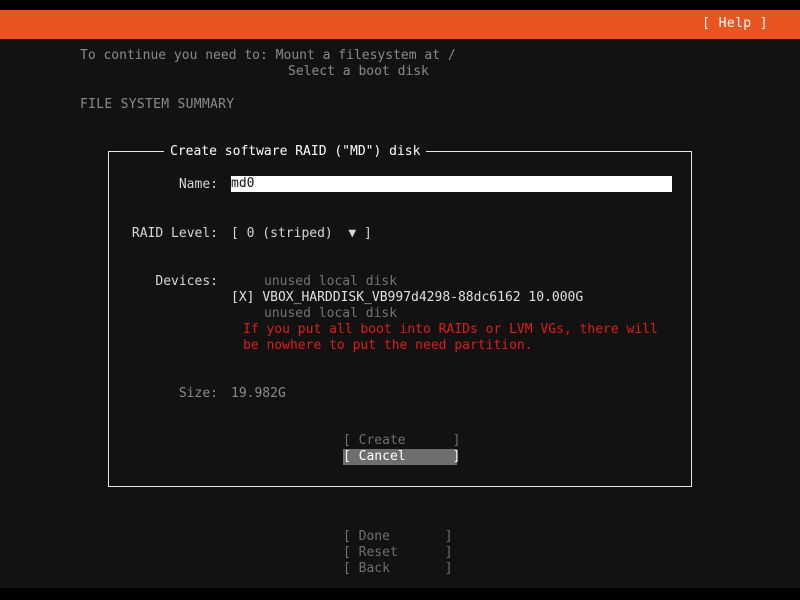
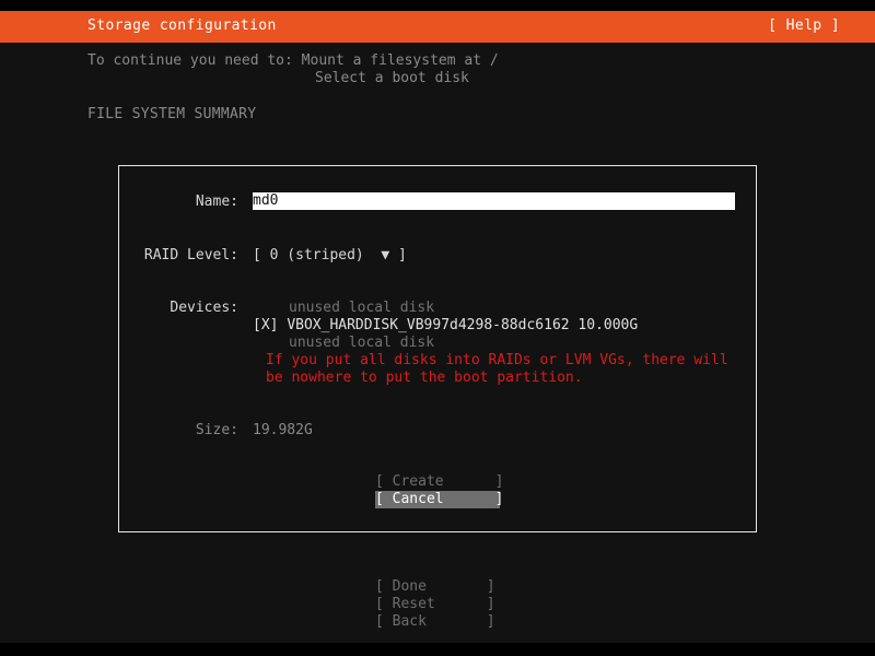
+ Storage configuration
  [ Help ]
  To continue you need to: Mount a filesystem at /
  Select a boot disk
  FILE SYSTEM SUMMARY
- Create software RAID ("MD") disk
  Name:
  md0
  RAID Level:
  [ 0 (striped) ▼ ]
  Devices:
  unused local disk
  [X] VBOX_HARDDISK_VB997d4298-88dc6162 10.000G
  unused local disk
- If you put all boot into RAIDs or LVM VGs, there will
+ If you put all disks into RAIDs or LVM VGs, there will
- be nowhere to put the need partition.
+ be nowhere to put the boot partition.
  Size:
  19.982G
  [ Create ]
  [ Cancel ]
  [ Done ]
  [ Reset ]
  [ Back ]
